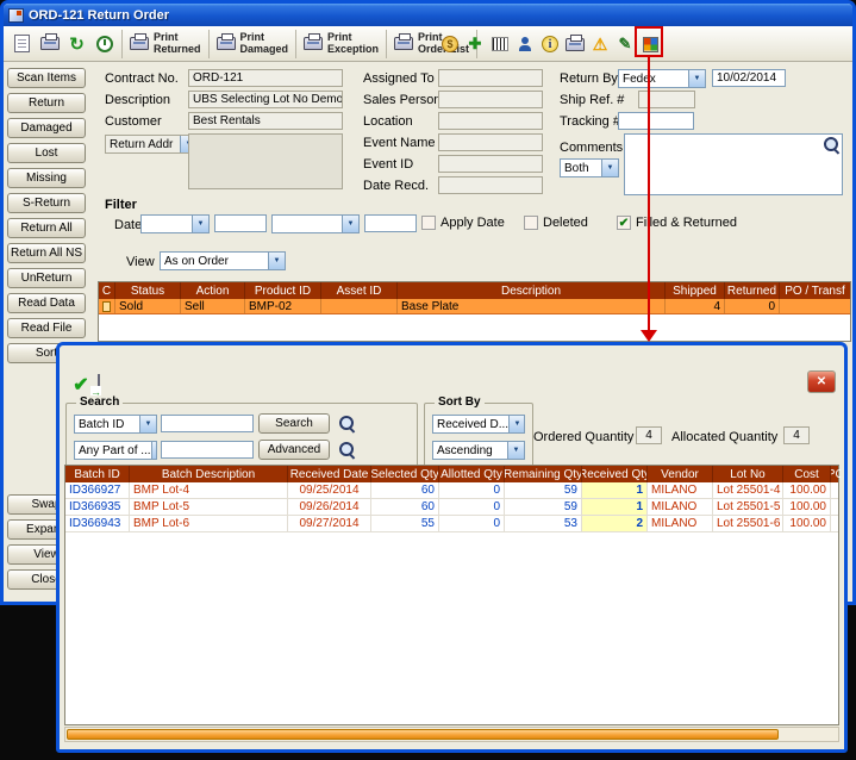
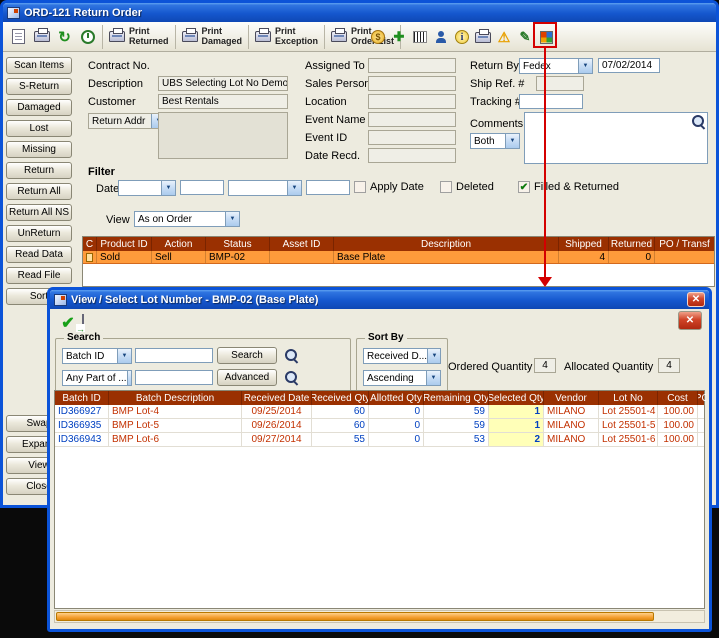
  ORD-121 Return Order
  Print
  Returned
  Print
  Damaged
  Print
  Exception
  Print
  Ordeist
  Scan Items
- Return
+ S-Return
  Damaged
  Lost
  Missing
- S-Return
+ Return
  Return All
  Return All NS
  UnReturn
  Read Data
  Read File
  Sor
  Swa
  Vie
  Clos
  Contract No.
- ORD-121
  Description
  UBS Selecting Lot No Demo
  Customer
  Best Rentals
  Return Addr
  Assigned To
  Sales Perso
  Location
  Event Name
  Event ID
  Date Recd.
  Return By
  Fedex
- 10/02/2014
+ 07/02/2014
  Ship Ref. #
  Tracking #
  Comments
  Both
  Filter
  Date
  Apply Date
  Deleted
  Filed & Returned
  View
  As on Order
  C
- Status
+ Product ID
  Action
- Product ID
+ Status
  Asset ID
  Description
  Shipped
  Returned
  PO / Transf
  Sold
  Sell
  BMP-02
  Base Plate
  4
  0
+ View / Select Lot Number - BMP-02 (Base Plate)
  Search
  Batch ID
  Search
  Any Part of ...
  Advanced
  Sort By
  Received D...
  Ascending
  Ordered Quantity
  4
  Allocated Quantity
  4
  Batch ID
  Batch Description
  Received Date
- Selected Qty
+ Received Qty
  Allotted Qty
  Remaining Qty
- Received Qty
+ Selected Qty
  Vendor
  Lot No
  Cost
  PO
  ID366927
  BMP Lot-4
  09/25/2014
  60
  0
  59
  1
  MILANO
  Lot 25501-4
  100.00
  ID366935
  BMP Lot-5
  09/26/2014
  60
  0
  59
  1
  MILANO
  Lot 25501-5
  100.00
  ID366943
  BMP Lot-6
  09/27/2014
  55
  0
  53
  2
  MILANO
  Lot 25501-6
  100.00
